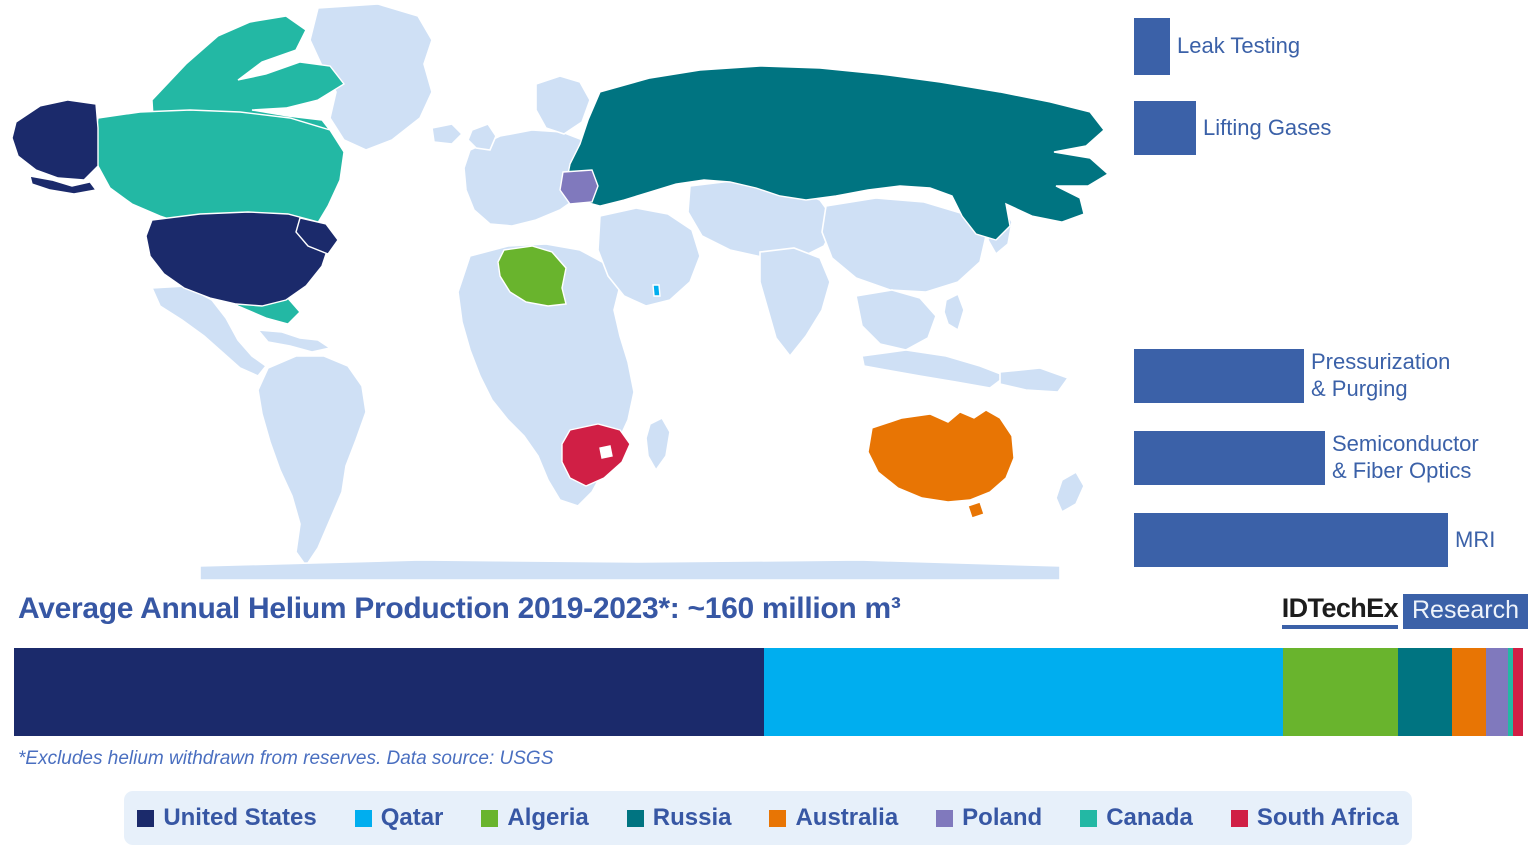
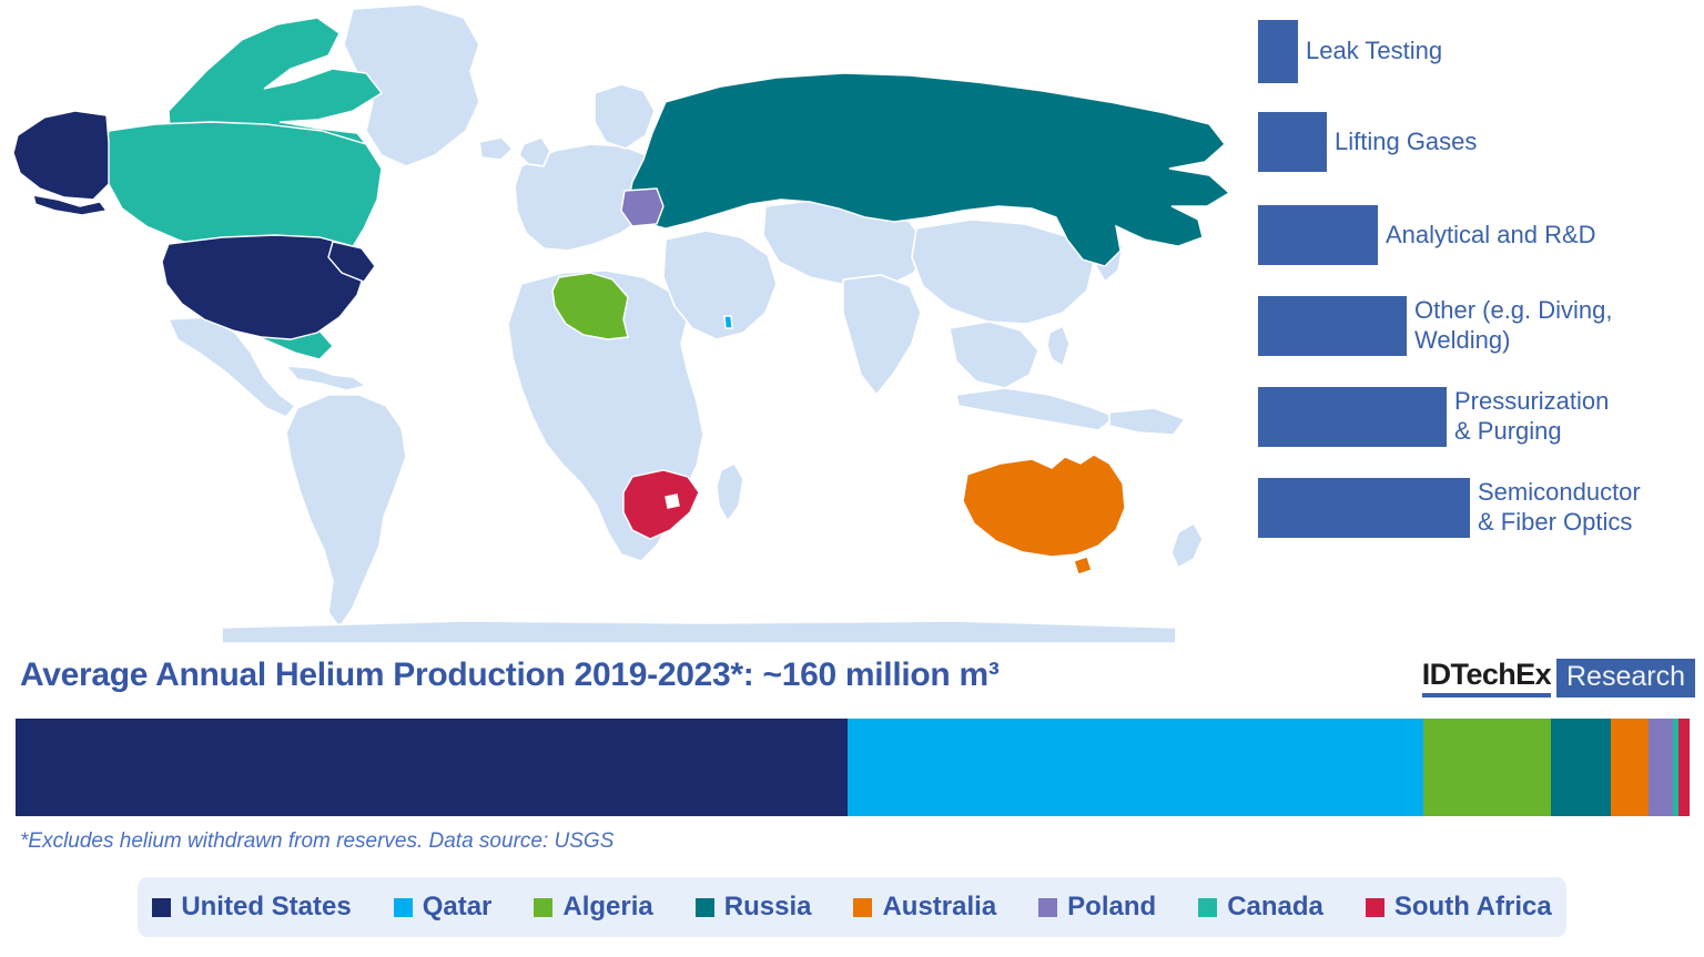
  Leak Testing
  Lifting Gases
+ Analytical and R&D
+ Other (e.g. Diving,
+ Welding)
  Pressurization
  & Purging
  Semiconductor
  & Fiber Optics
- MRI
  Average Annual Helium Production 2019-2023*: ~160 million m³
  IDTechEx
  Research
  *Excludes helium withdrawn from reserves. Data source: USGS
  United States
  Qatar
  Algeria
  Russia
  Australia
  Poland
  Canada
  South Africa
